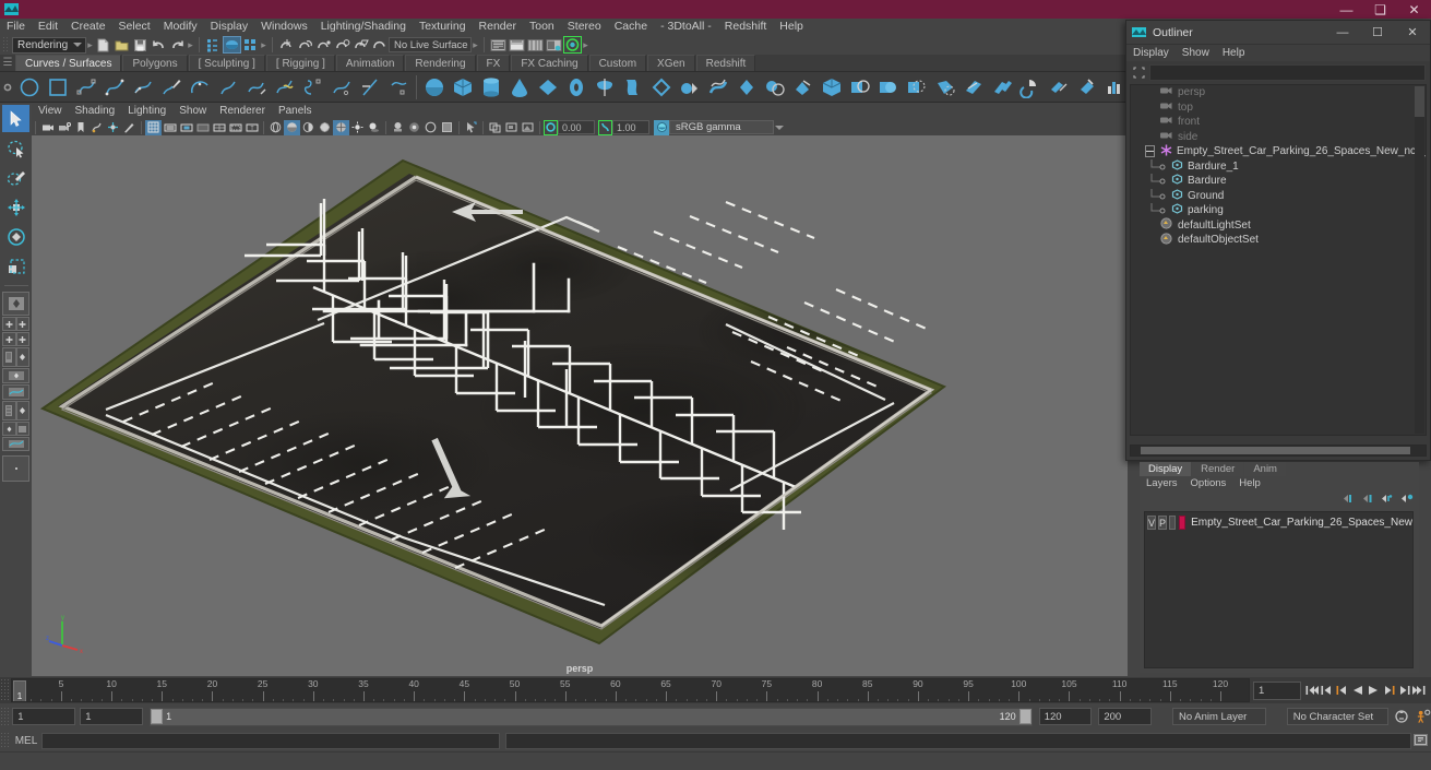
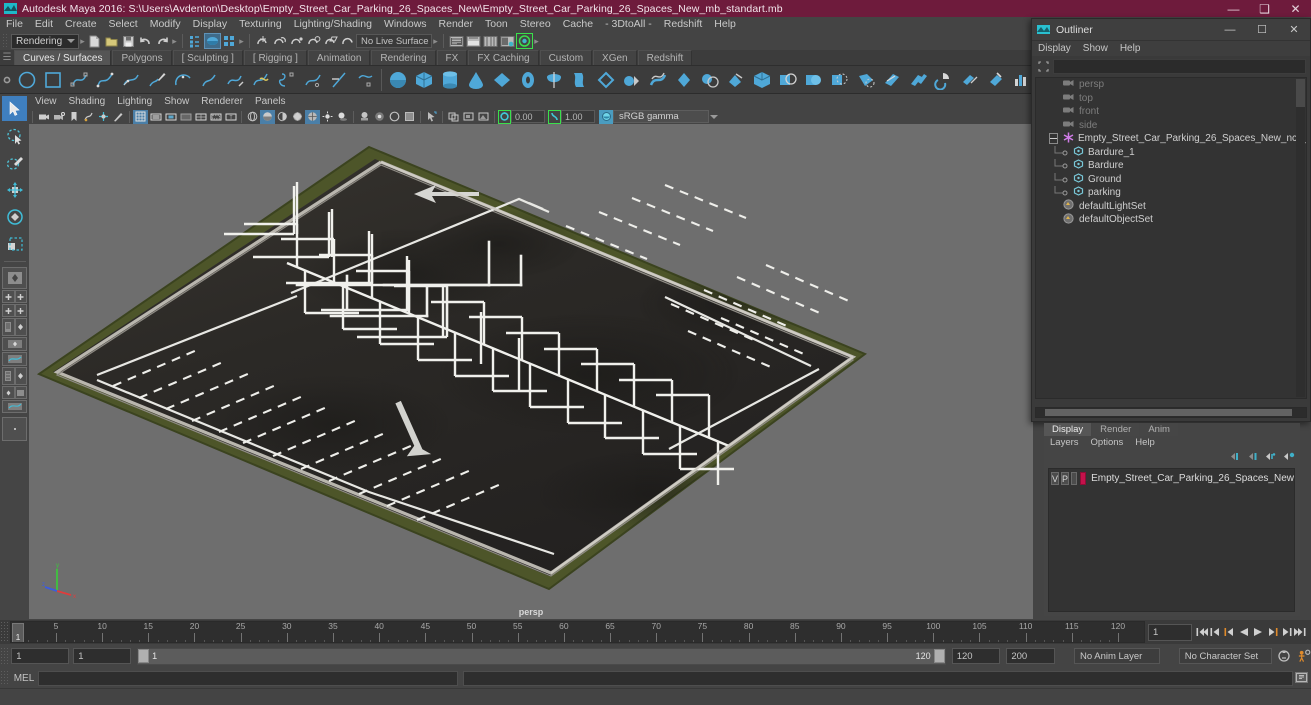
+ Autodesk Maya 2016: S:\Users\Avdenton\Desktop\Empty_Street_Car_Parking_26_Spaces_New\Empty_Street_Car_Parking_26_Spaces_New_mb_standart.mb
  —
  ❑
  ✕
  File
  Edit
  Create
  Select
  Modify
  Display
- Windows
+ Texturing
  Lighting/Shading
- Texturing
+ Windows
  Render
  Toon
  Stereo
  Cache
  - 3DtoAll -
  Redshift
  Help
  Rendering
  ▸
  ▸
  ▸
  No Live Surface
  ▸
  ▸
  ☰
  Curves / Surfaces
  Polygons
  [ Sculpting ]
  [ Rigging ]
  Animation
  Rendering
  FX
  FX Caching
  Custom
  XGen
  Redshift
  View
  Shading
  Lighting
  Show
  Renderer
  Panels
  0.00
  1.00
  sRGB gamma
  persp
  Outliner
  —
  ☐
  ✕
  Display
  Show
  Help
  persp
  top
  front
  side
  Empty_Street_Car_Parking_26_Spaces_New_nc
  Bardure_1
  Bardure
  Ground
  parking
  defaultLightSet
  defaultObjectSet
  Display
  Render
  Anim
  Layers
  Options
  Help
  V
  P
  Empty_Street_Car_Parking_26_Spaces_New
  1
  5
  10
  15
  20
  25
  30
  35
  40
  45
  50
  55
  60
  65
  70
  75
  80
  85
  90
  95
  100
  105
  110
  115
  120
  1
  1
  1
  1
  120
  120
  200
  No Anim Layer
  No Character Set
  MEL
